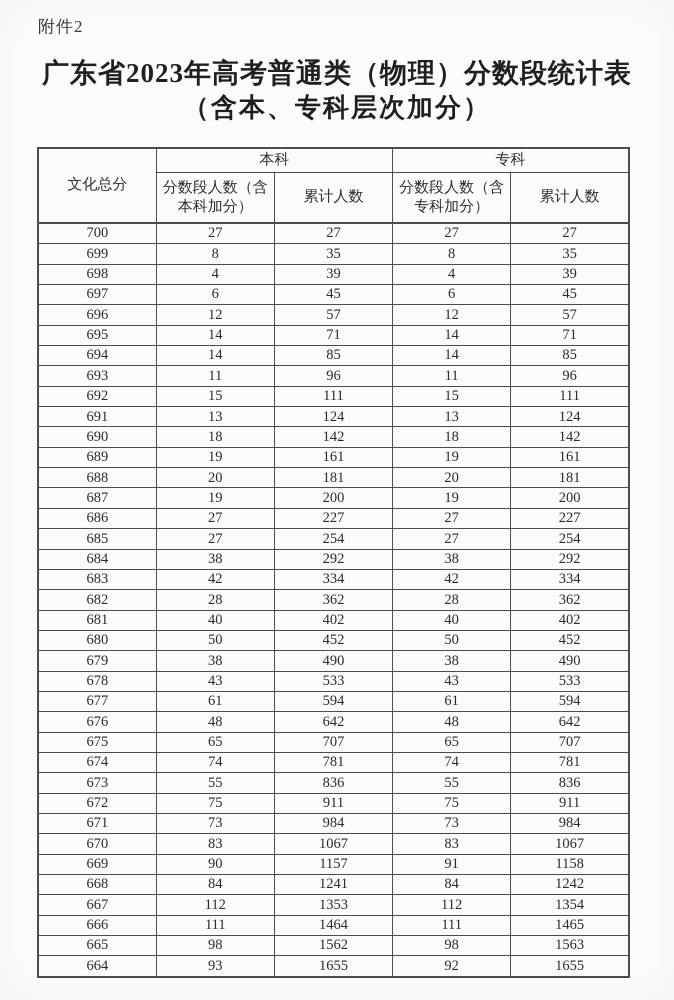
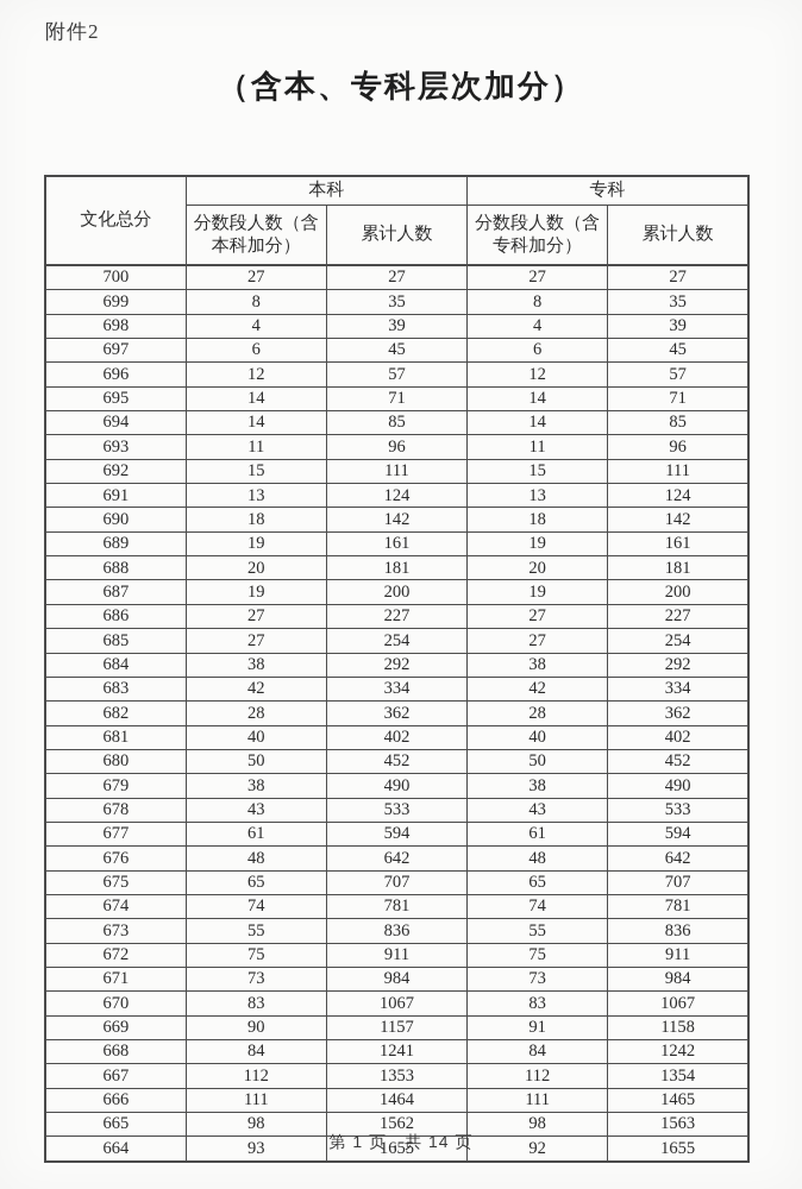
  附件2
- 广东省2023年高考普通类（物理）分数段统计表
  （含本、专科层次加分）
  文化总分	本科	专科
  分数段人数（含本科加分）	累计人数	分数段人数（含专科加分）	累计人数
  700	27	27	27	27
  699	8	35	8	35
  698	4	39	4	39
  697	6	45	6	45
  696	12	57	12	57
  695	14	71	14	71
  694	14	85	14	85
  693	11	96	11	96
  692	15	111	15	111
  691	13	124	13	124
  690	18	142	18	142
  689	19	161	19	161
  688	20	181	20	181
  687	19	200	19	200
  686	27	227	27	227
  685	27	254	27	254
  684	38	292	38	292
  683	42	334	42	334
  682	28	362	28	362
  681	40	402	40	402
  680	50	452	50	452
  679	38	490	38	490
  678	43	533	43	533
  677	61	594	61	594
  676	48	642	48	642
  675	65	707	65	707
  674	74	781	74	781
  673	55	836	55	836
  672	75	911	75	911
  671	73	984	73	984
  670	83	1067	83	1067
  669	90	1157	91	1158
  668	84	1241	84	1242
  667	112	1353	112	1354
  666	111	1464	111	1465
  665	98	1562	98	1563
  664	93	1655	92	1655
+ 第 1 页，共 14 页
